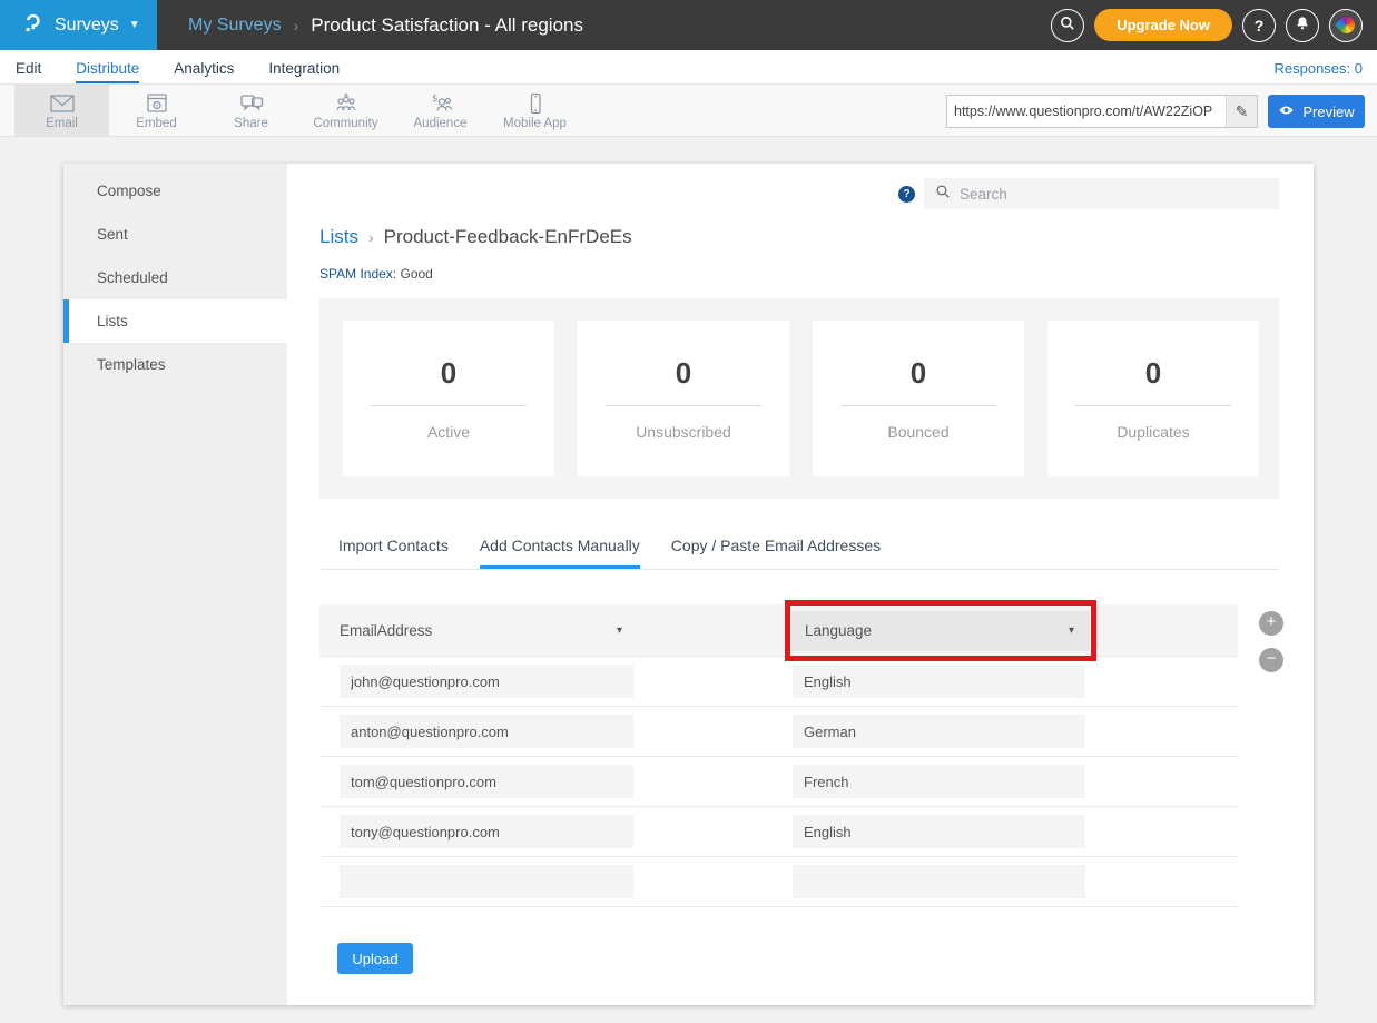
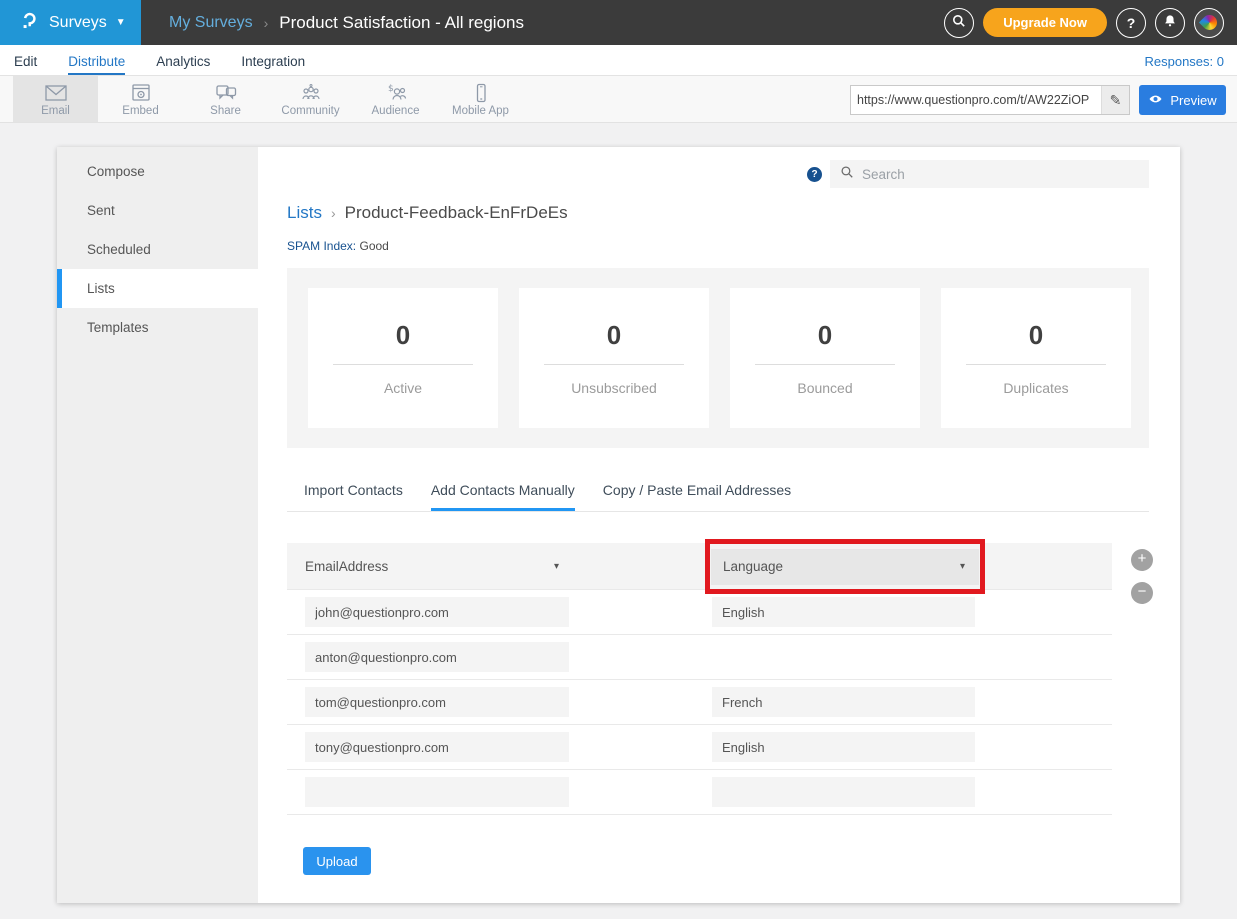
  Surveys
  ▼
  My Surveys
  ›
  Product Satisfaction - All regions
  Upgrade Now
  ?
  Edit
  Distribute
  Analytics
  Integration
  Responses: 0
  Email
  Embed
  Share
  Community
  $
  Audience
  Mobile App
  https://www.questionpro.com/t/AW22ZiOP
  ✎
  Preview
  Compose
  Sent
  Scheduled
  Lists
  Templates
  ?
  Search
  Lists
  ›
  Product-Feedback-EnFrDeEs
  SPAM Index: Good
  0
  Active
  0
  Unsubscribed
  0
  Bounced
  0
  Duplicates
  Import Contacts
  Add Contacts Manually
  Copy / Paste Email Addresses
  EmailAddress
  ▾
  Language
  ▾
  john@questionpro.com
  English
  anton@questionpro.com
- German
  tom@questionpro.com
  French
  tony@questionpro.com
  English
  +
  −
  Upload
